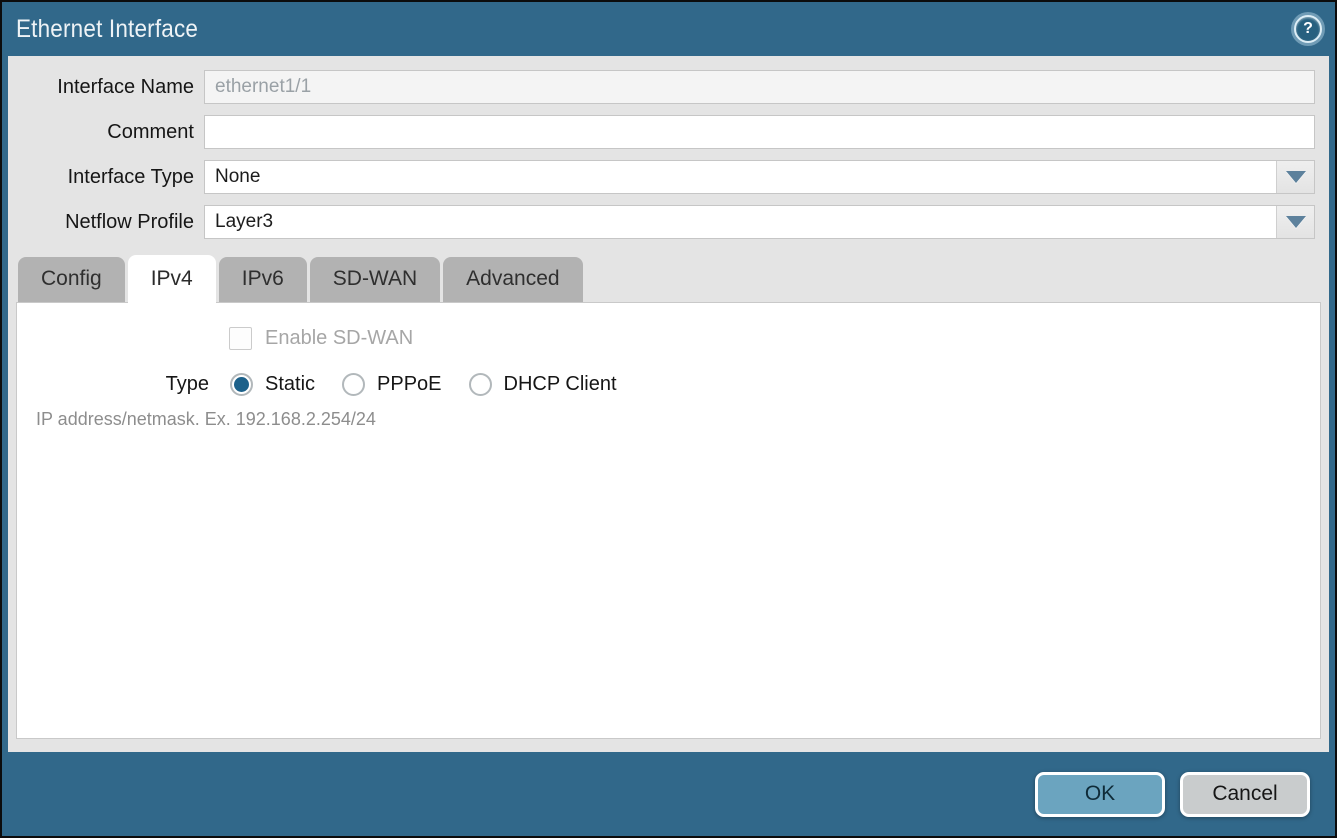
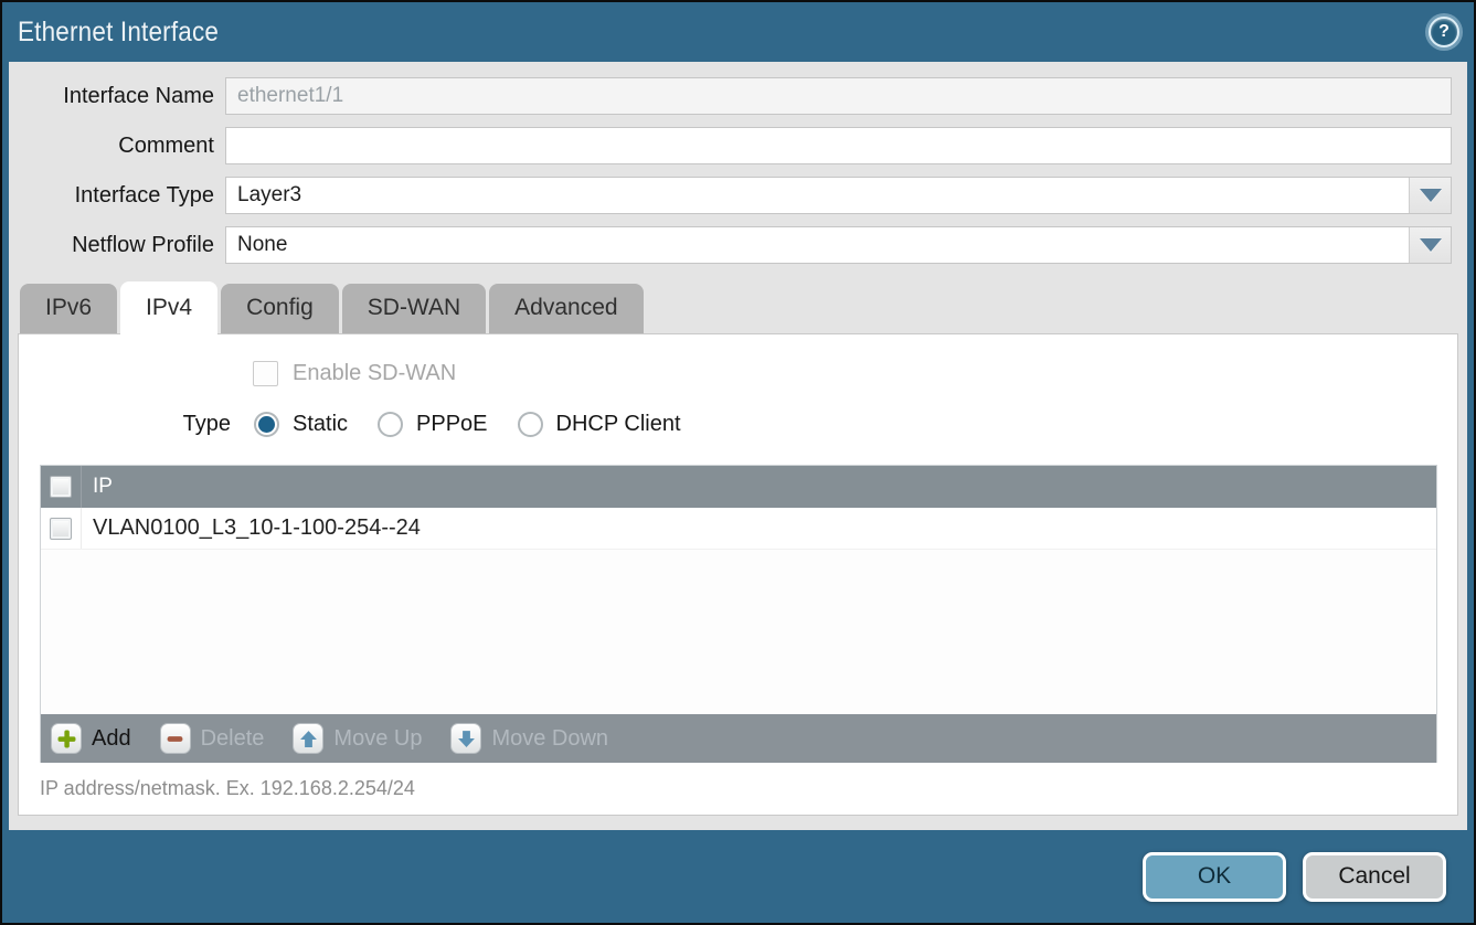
  Ethernet Interface
  ?
  Interface Name
  ethernet1/1
  Comment
  Interface Type
- None
+ Layer3
  Netflow Profile
- Layer3
+ None
- Config
+ IPv6
  IPv4
- IPv6
+ Config
  SD-WAN
  Advanced
  Enable SD-WAN
  Type
  Static
  PPPoE
  DHCP Client
+ IP
+ VLAN0100_L3_10-1-100-254--24
+ Add
+ Delete
+ Move Up
+ Move Down
  IP address/netmask. Ex. 192.168.2.254/24
  OK
  Cancel
